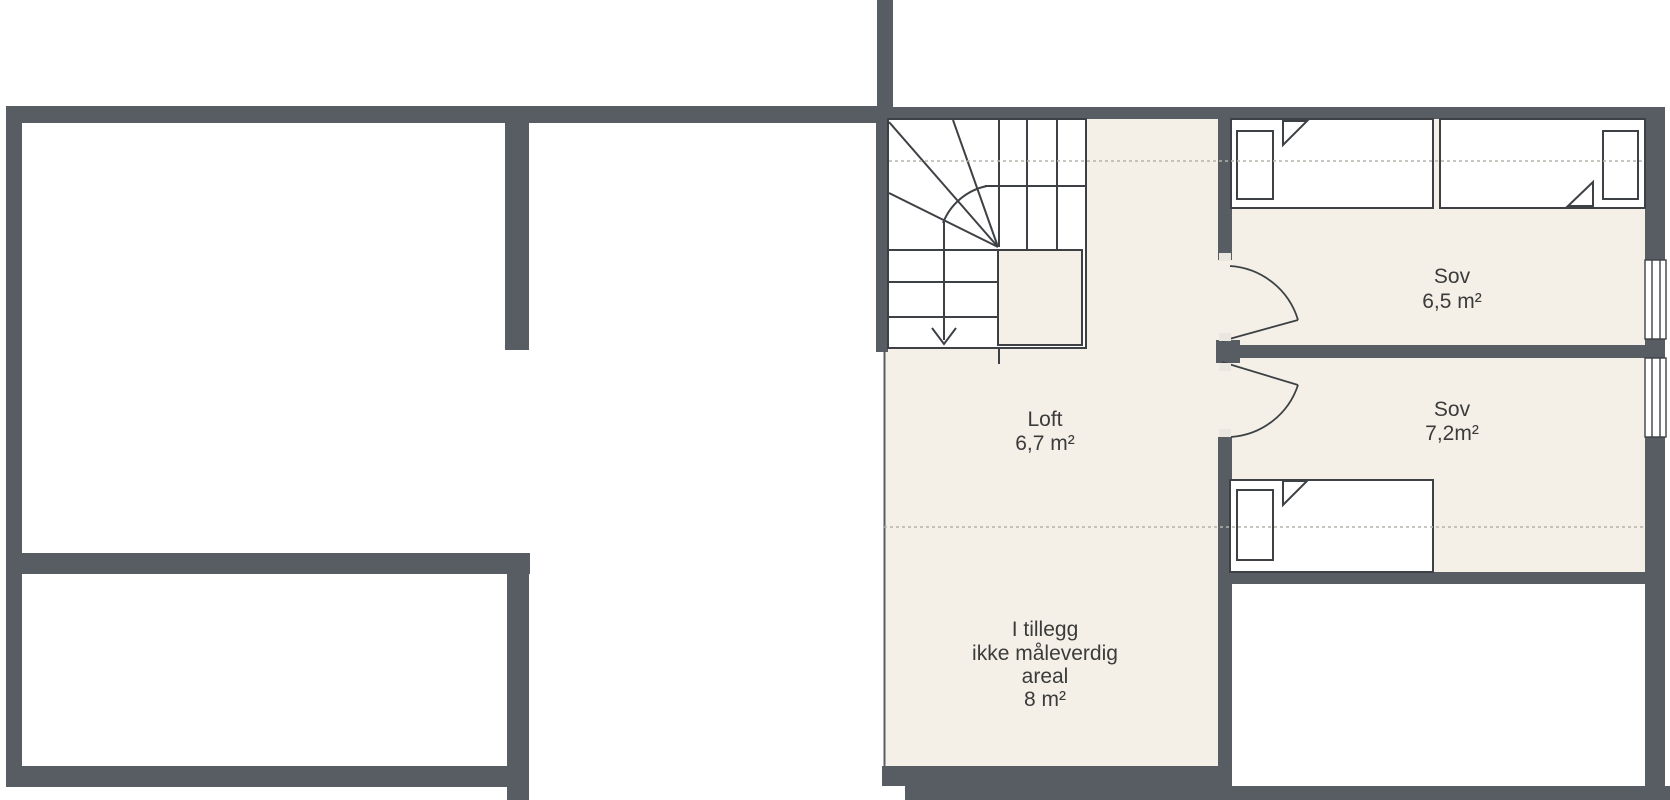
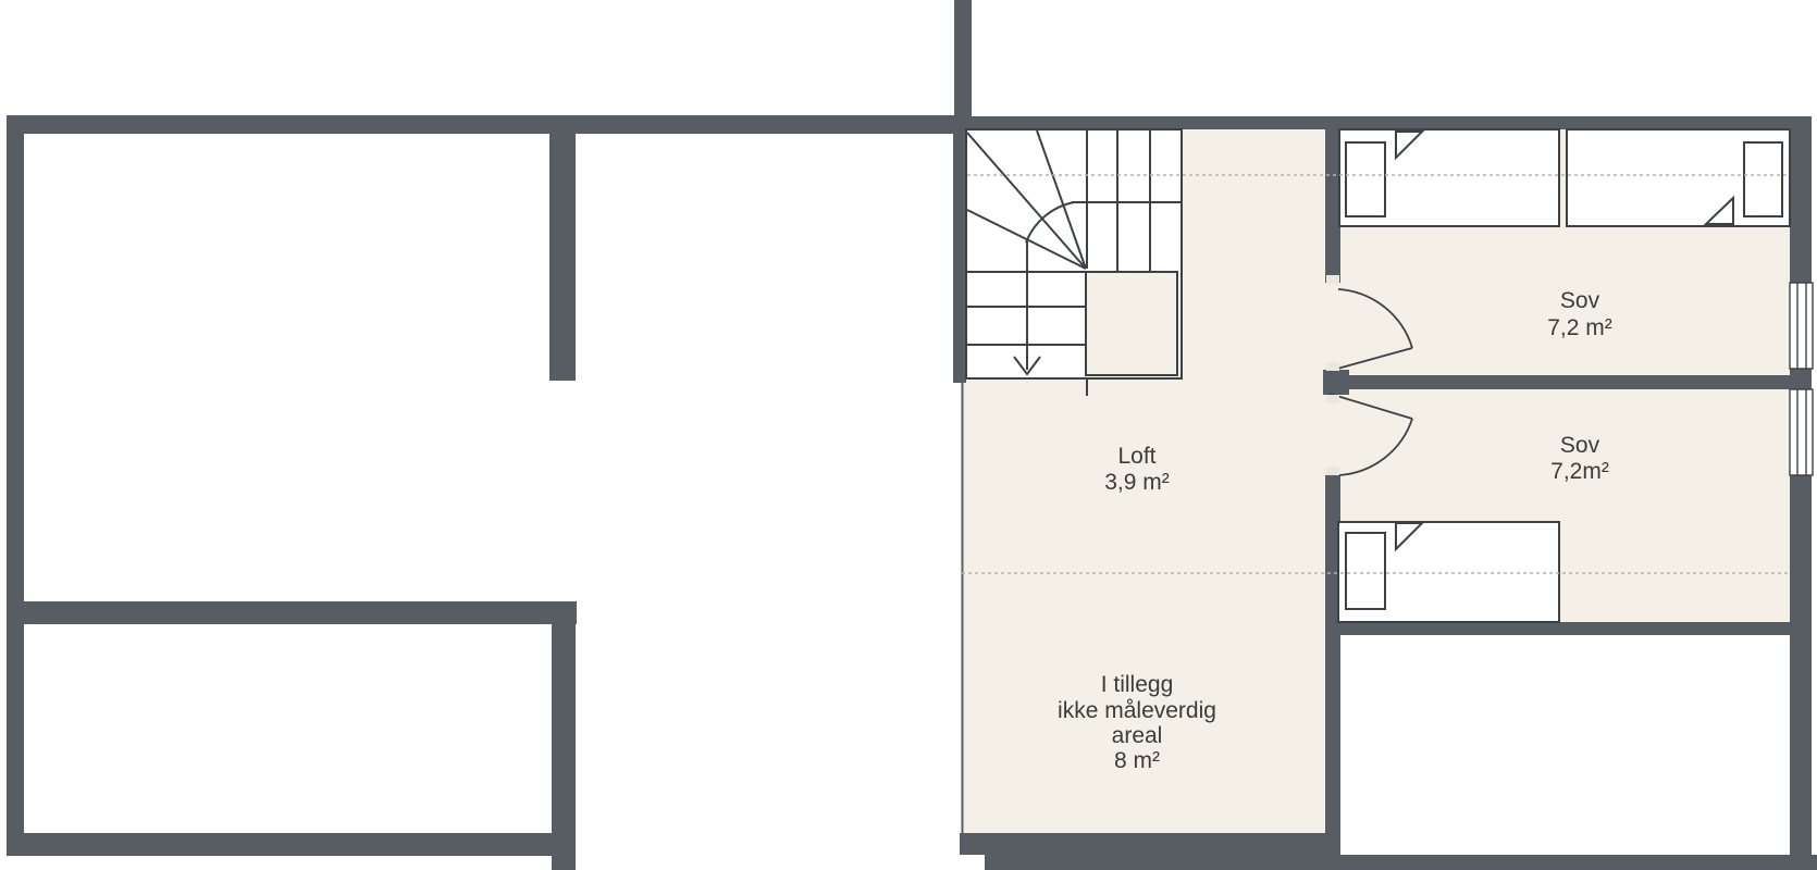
  Sov
- 6,5 m²
+ 7,2 m²
  Sov
  7,2m²
  Loft
- 6,7 m²
+ 3,9 m²
  I tillegg
  ikke måleverdig
  areal
  8 m²
